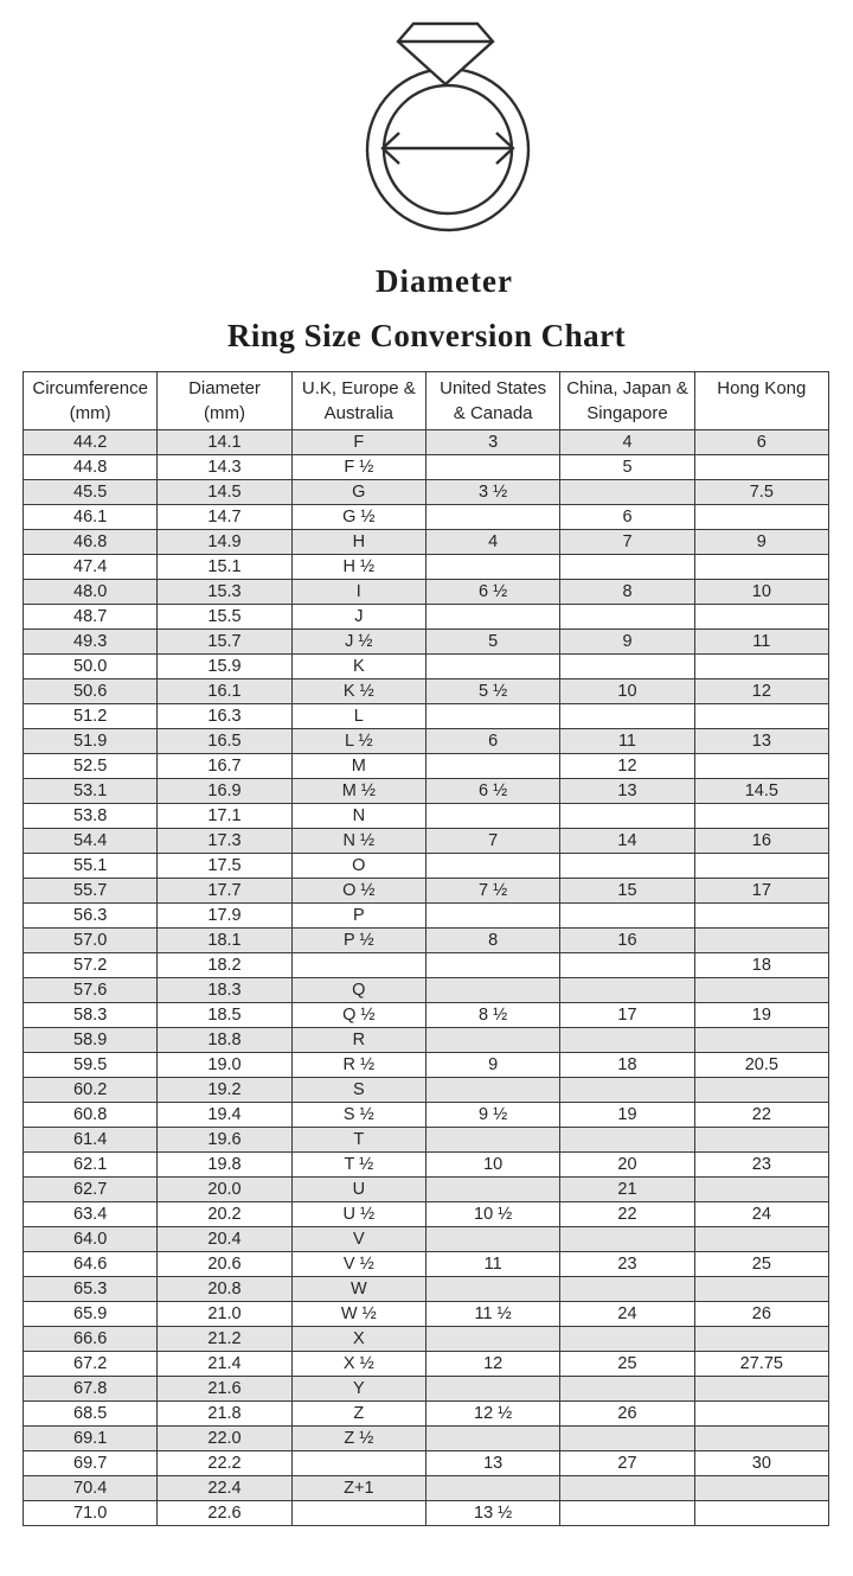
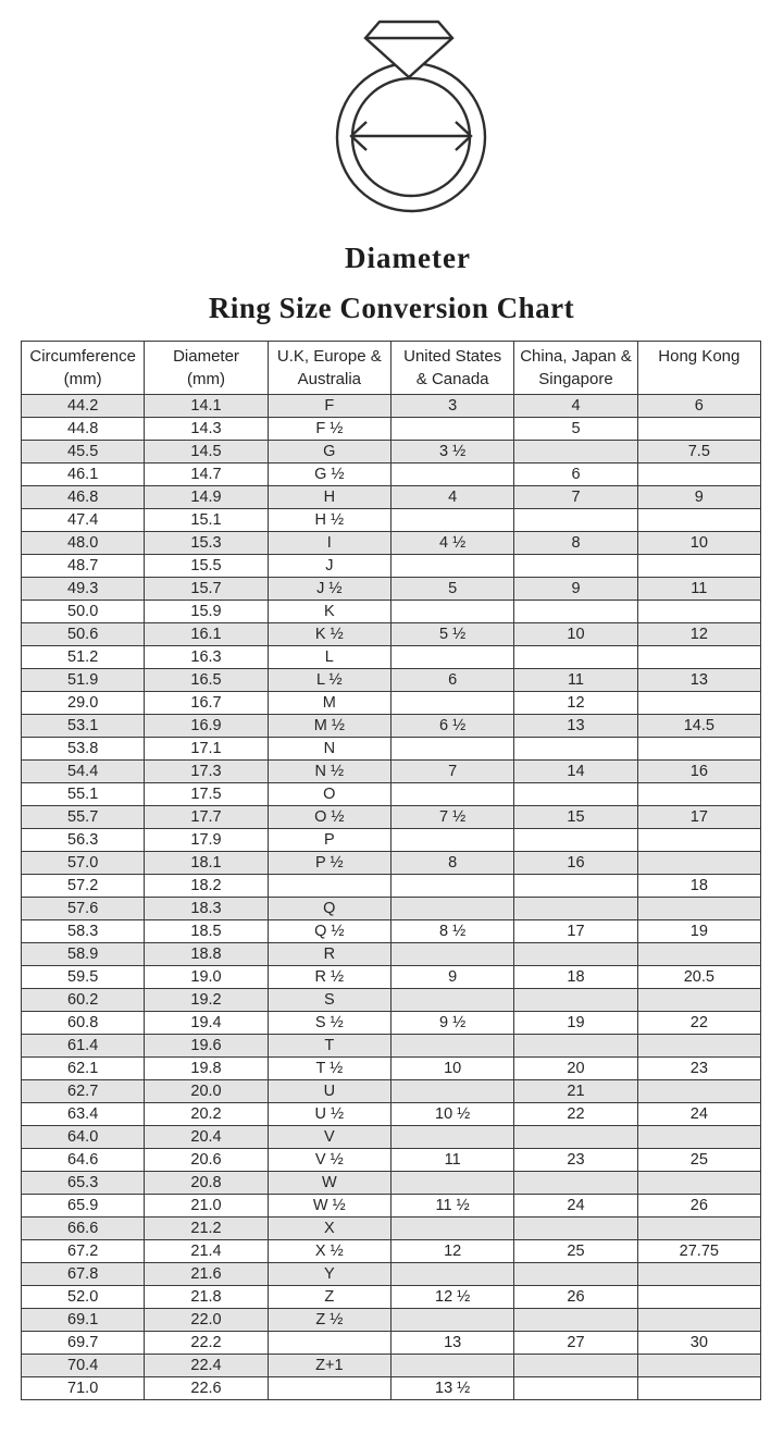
  Diameter
  Ring Size Conversion Chart
  Circumference(mm)	Diameter(mm)	U.K, Europe &Australia	United States& Canada	China, Japan &Singapore	Hong Kong
  44.2	14.1	F	3	4	6
  44.8	14.3	F ½		5
  45.5	14.5	G	3 ½		7.5
  46.1	14.7	G ½		6
  46.8	14.9	H	4	7	9
  47.4	15.1	H ½
- 48.0	15.3	I	6 ½	8	10
+ 48.0	15.3	I	4 ½	8	10
  48.7	15.5	J
  49.3	15.7	J ½	5	9	11
  50.0	15.9	K
  50.6	16.1	K ½	5 ½	10	12
  51.2	16.3	L
  51.9	16.5	L ½	6	11	13
- 52.5	16.7	M		12
+ 29.0	16.7	M		12
  53.1	16.9	M ½	6 ½	13	14.5
  53.8	17.1	N
  54.4	17.3	N ½	7	14	16
  55.1	17.5	O
  55.7	17.7	O ½	7 ½	15	17
  56.3	17.9	P
  57.0	18.1	P ½	8	16
  57.2	18.2				18
  57.6	18.3	Q
  58.3	18.5	Q ½	8 ½	17	19
  58.9	18.8	R
  59.5	19.0	R ½	9	18	20.5
  60.2	19.2	S
  60.8	19.4	S ½	9 ½	19	22
  61.4	19.6	T
  62.1	19.8	T ½	10	20	23
  62.7	20.0	U		21
  63.4	20.2	U ½	10 ½	22	24
  64.0	20.4	V
  64.6	20.6	V ½	11	23	25
  65.3	20.8	W
  65.9	21.0	W ½	11 ½	24	26
  66.6	21.2	X
  67.2	21.4	X ½	12	25	27.75
  67.8	21.6	Y
- 68.5	21.8	Z	12 ½	26
+ 52.0	21.8	Z	12 ½	26
  69.1	22.0	Z ½
  69.7	22.2		13	27	30
  70.4	22.4	Z+1
  71.0	22.6		13 ½
